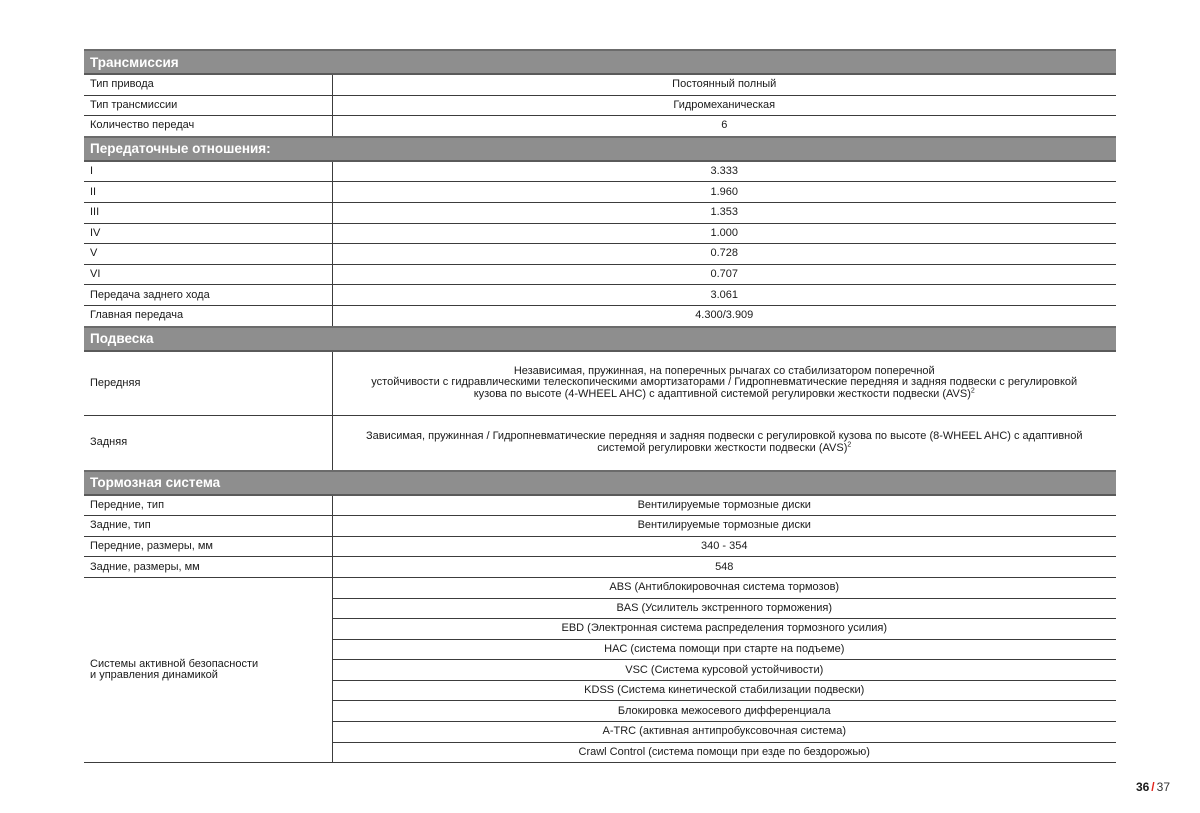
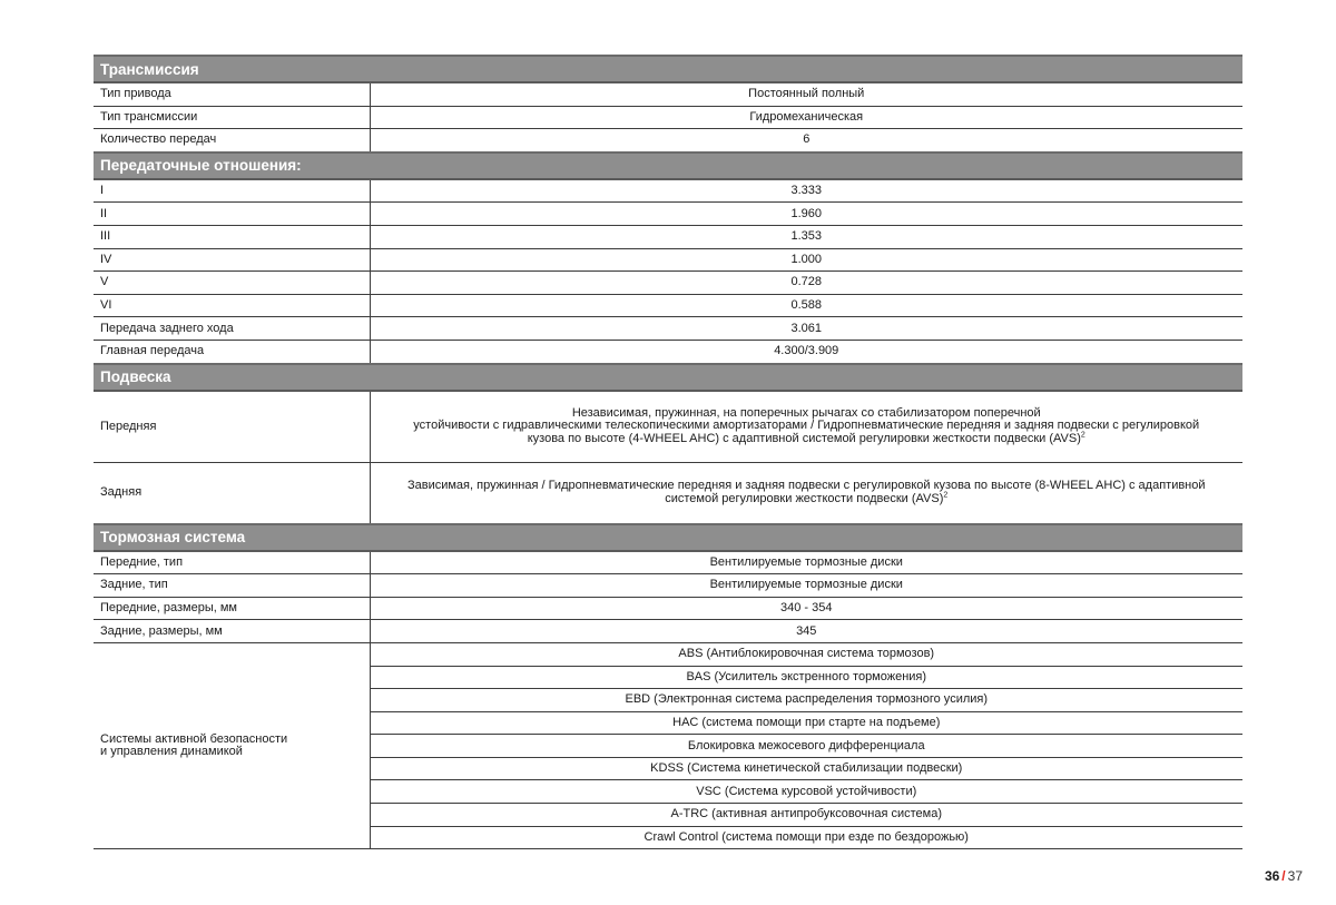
  Трансмиссия
  Тип привода	Постоянный полный
  Тип трансмиссии	Гидромеханическая
  Количество передач	6
  Передаточные отношения:
  I	3.333
  II	1.960
  III	1.353
  IV	1.000
  V	0.728
- VI	0.707
+ VI	0.588
  Передача заднего хода	3.061
  Главная передача	4.300/3.909
  Подвеска
  Передняя	Независимая, пружинная, на поперечных рычагах со стабилизатором поперечной устойчивости с гидравлическими телескопическими амортизаторами / Гидропневматические передняя и задняя подвески с регулировкой кузова по высоте (4-WHEEL AHC) с адаптивной системой регулировки жесткости подвески (AVS)
  Задняя	Зависимая, пружинная / Гидропневматические передняя и задняя подвески с регулировкой кузова по высоте (8-WHEEL AHC) с адаптивной системой регулировки жесткости подвески (AVS)
  Тормозная система
  Передние, тип	Вентилируемые тормозные диски
  Задние, тип	Вентилируемые тормозные диски
  Передние, размеры, мм	340 - 354
- Задние, размеры, мм	548
+ Задние, размеры, мм	345
  Системы активной безопасности и управления динамикой	ABS (Антиблокировочная система тормозов)
  BAS (Усилитель экстренного торможения)
  EBD (Электронная система распределения тормозного усилия)
  HAC (система помощи при старте на подъеме)
- VSC (Система курсовой устойчивости)
+ Блокировка межосевого дифференциала
  KDSS (Система кинетической стабилизации подвески)
- Блокировка межосевого дифференциала
+ VSC (Система курсовой устойчивости)
  A-TRC (активная антипробуксовочная система)
  Crawl Control (система помощи при езде по бездорожью)
  36 / 37
